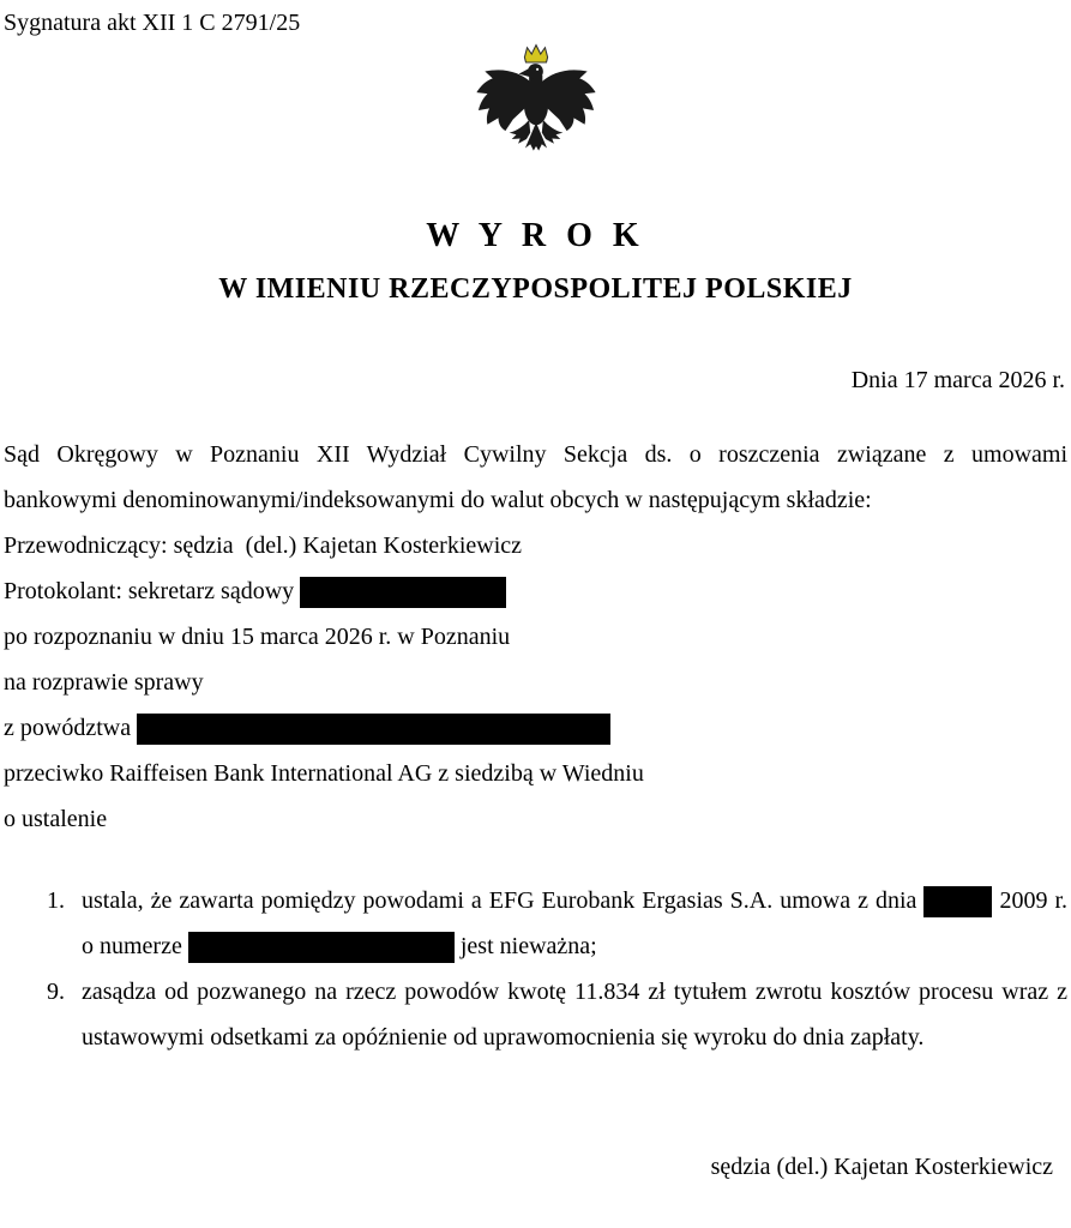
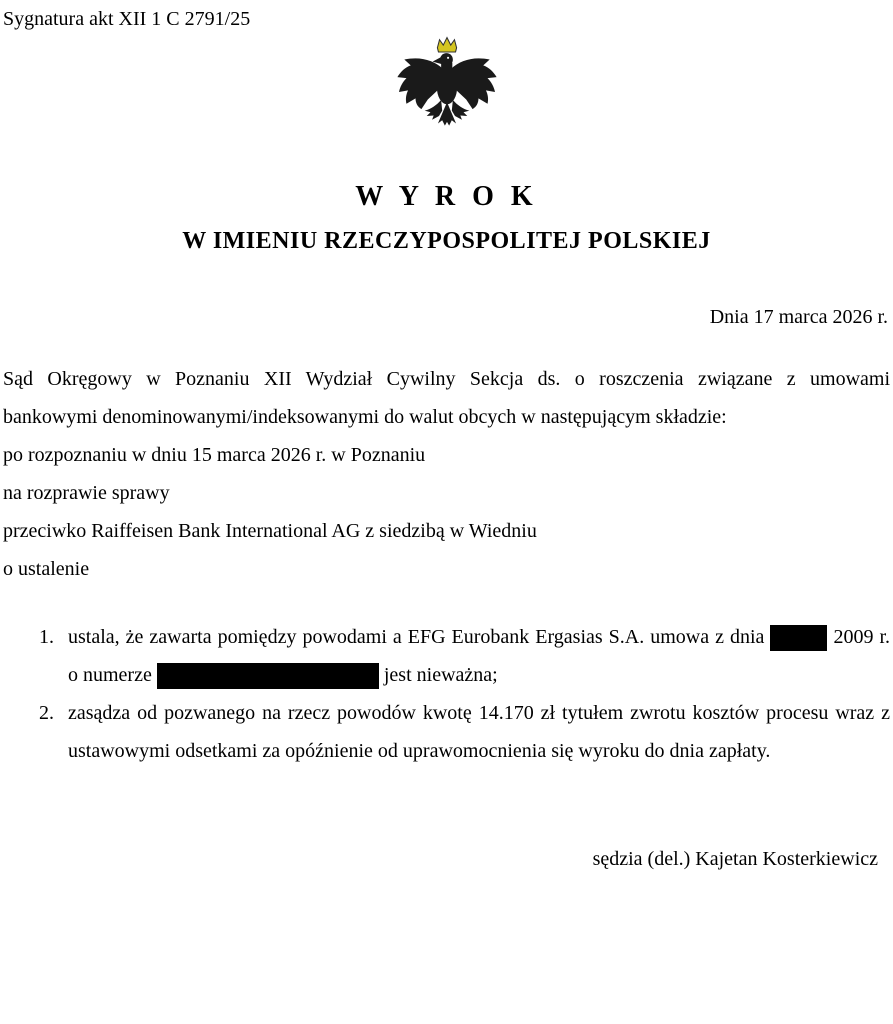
  Sygnatura akt XII 1 C 2791/25
  W Y R O K
  W IMIENIU RZECZYPOSPOLITEJ POLSKIEJ
  Dnia 17 marca 2026 r.
  Sąd Okręgowy w Poznaniu XII Wydział Cywilny Sekcja ds. o roszczenia związane z umowami
  bankowymi denominowanymi/indeksowanymi do walut obcych w następującym składzie:
- Przewodniczący: sędzia (del.) Kajetan Kosterkiewicz
- Protokolant: sekretarz sądowy
  po rozpoznaniu w dniu 15 marca 2026 r. w Poznaniu
  na rozprawie sprawy
- z powództwa
  przeciwko Raiffeisen Bank International AG z siedzibą w Wiedniu
  o ustalenie
  1.
  ustala, że zawarta pomiędzy powodami a EFG Eurobank Ergasias S.A. umowa z dnia 2009 r.
  o numerze jest nieważna;
- 9.
+ 2.
- zasądza od pozwanego na rzecz powodów kwotę 11.834 zł tytułem zwrotu kosztów procesu wraz z
+ zasądza od pozwanego na rzecz powodów kwotę 14.170 zł tytułem zwrotu kosztów procesu wraz z
  ustawowymi odsetkami za opóźnienie od uprawomocnienia się wyroku do dnia zapłaty.
  sędzia (del.) Kajetan Kosterkiewicz
